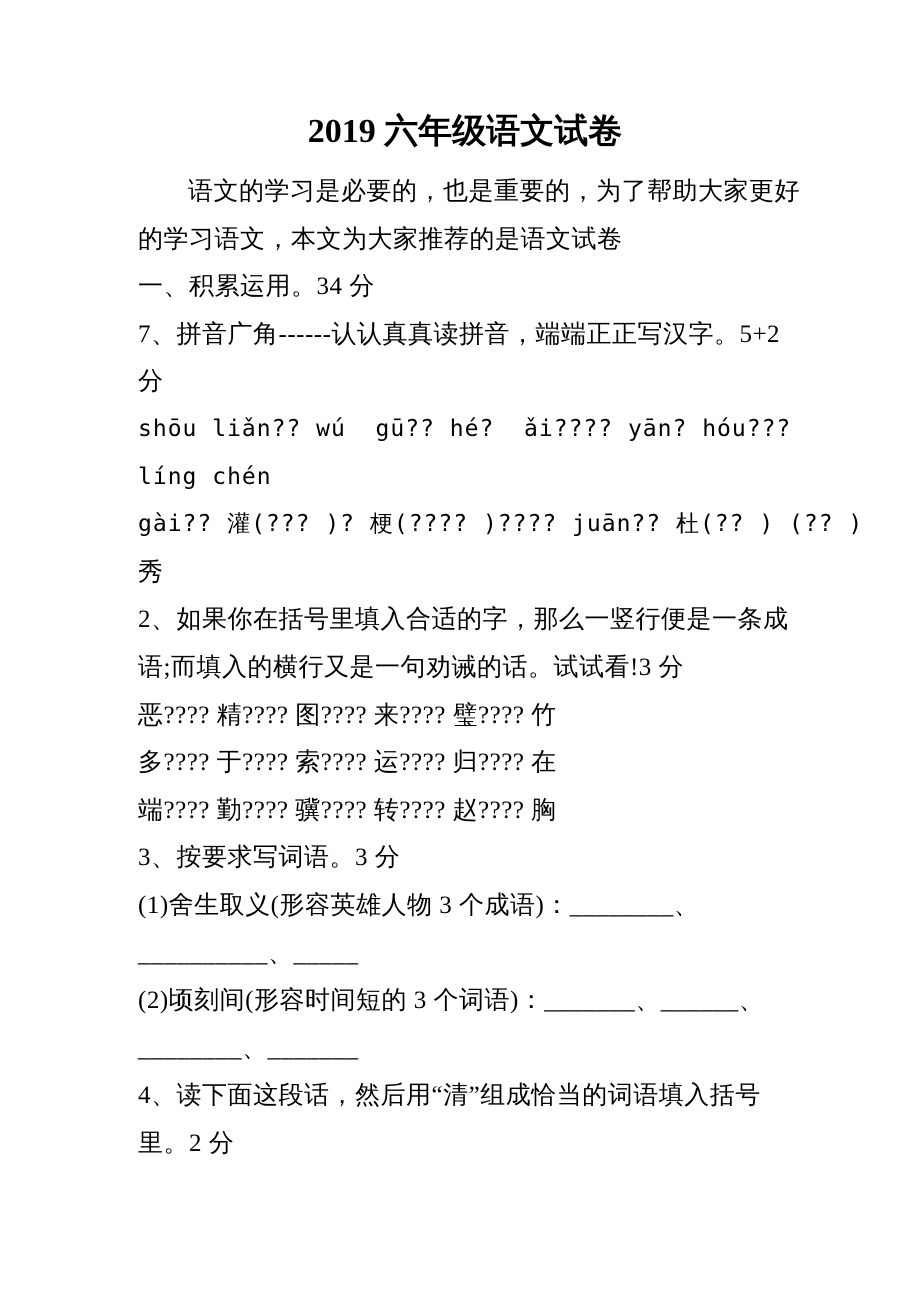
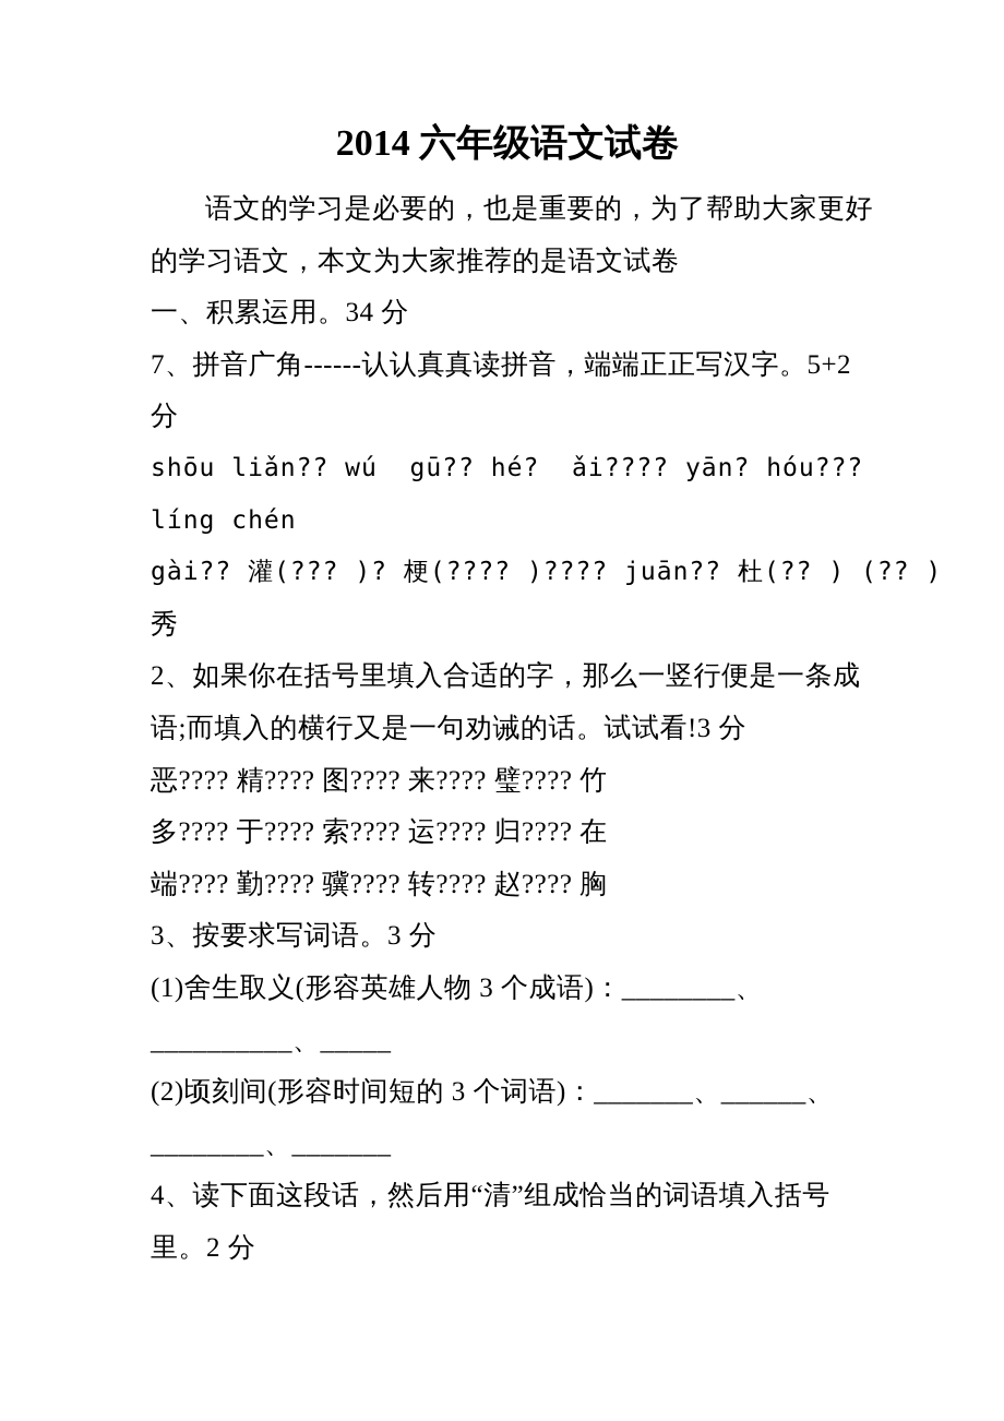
- 2019 六年级语文试卷
+ 2014 六年级语文试卷
  语文的学习是必要的，也是重要的，为了帮助大家更好
  的学习语文，本文为大家推荐的是语文试卷
  一、积累运用。34 分
  7、拼音广角------认认真真读拼音，端端正正写汉字。5+2
  分
  shōu liǎn?? wú gū?? hé? ǎi???? yān? hóu???
  líng chén
  gài?? 灌(??? )? 梗(???? )???? juān?? 杜(?? ) (?? )
  秀
  2、如果你在括号里填入合适的字，那么一竖行便是一条成
  语;而填入的横行又是一句劝诫的话。试试看!3 分
  恶???? 精???? 图???? 来???? 璧???? 竹
  多???? 于???? 索???? 运???? 归???? 在
  端???? 勤???? 骥???? 转???? 赵???? 胸
  3、按要求写词语。3 分
  (1)舍生取义(形容英雄人物 3 个成语)：________、
  __________、_____
  (2)顷刻间(形容时间短的 3 个词语)：_______、______、
  ________、_______
  4、读下面这段话，然后用“清”组成恰当的词语填入括号
  里。2 分
